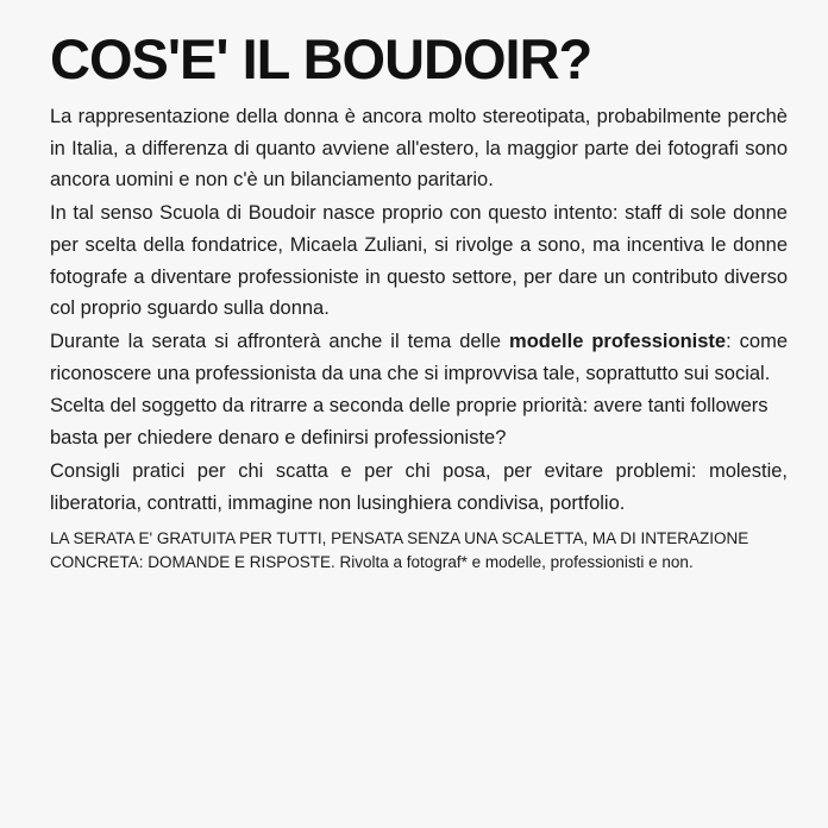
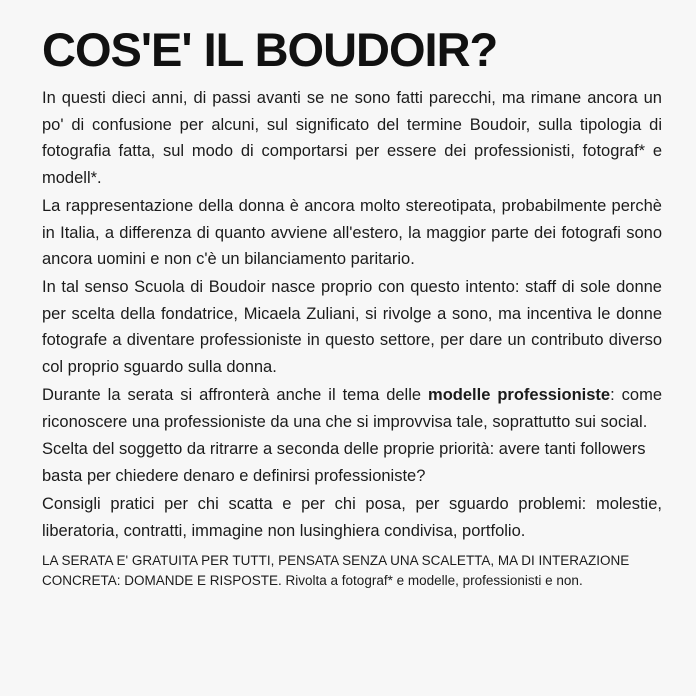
  COS'E' IL BOUDOIR?
+ In questi dieci anni, di passi avanti se ne sono fatti parecchi, ma rimane ancora un po' di confusione per alcuni, sul significato del termine Boudoir, sulla tipologia di fotografia fatta, sul modo di comportarsi per essere dei professionisti, fotograf* e modell*.
  La rappresentazione della donna è ancora molto stereotipata, probabilmente perchè in Italia, a differenza di quanto avviene all'estero, la maggior parte dei fotografi sono ancora uomini e non c'è un bilanciamento paritario.
  In tal senso Scuola di Boudoir nasce proprio con questo intento: staff di sole donne per scelta della fondatrice, Micaela Zuliani, si rivolge a sono, ma incentiva le donne fotografe a diventare professioniste in questo settore, per dare un contributo diverso col proprio sguardo sulla donna.
- Durante la serata si affronterà anche il tema delle modelle professioniste: come riconoscere una professionista da una che si improvvisa tale, soprattutto sui social.
+ Durante la serata si affronterà anche il tema delle modelle professioniste: come riconoscere una professioniste da una che si improvvisa tale, soprattutto sui social.
  Scelta del soggetto da ritrarre a seconda delle proprie priorità: avere tanti followers basta per chiedere denaro e definirsi professioniste?
- Consigli pratici per chi scatta e per chi posa, per evitare problemi: molestie, liberatoria, contratti, immagine non lusinghiera condivisa, portfolio.
+ Consigli pratici per chi scatta e per chi posa, per sguardo problemi: molestie, liberatoria, contratti, immagine non lusinghiera condivisa, portfolio.
  LA SERATA E' GRATUITA PER TUTTI, PENSATA SENZA UNA SCALETTA, MA DI INTERAZIONE CONCRETA: DOMANDE E RISPOSTE. Rivolta a fotograf* e modelle, professionisti e non.
